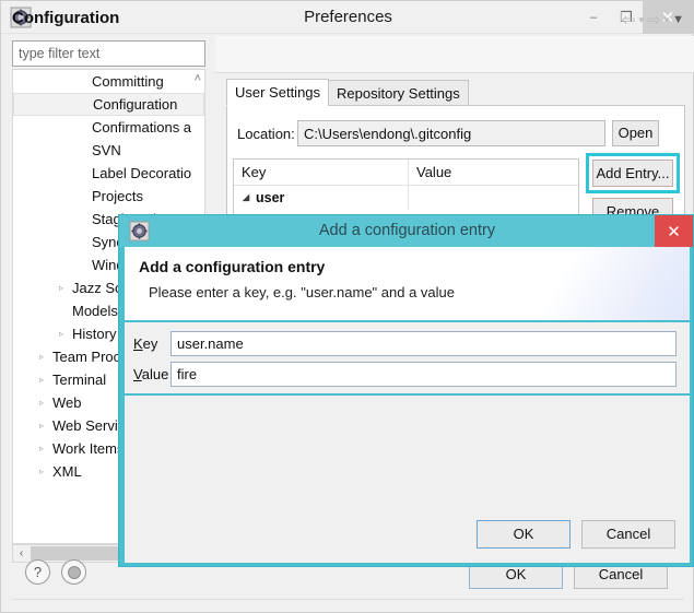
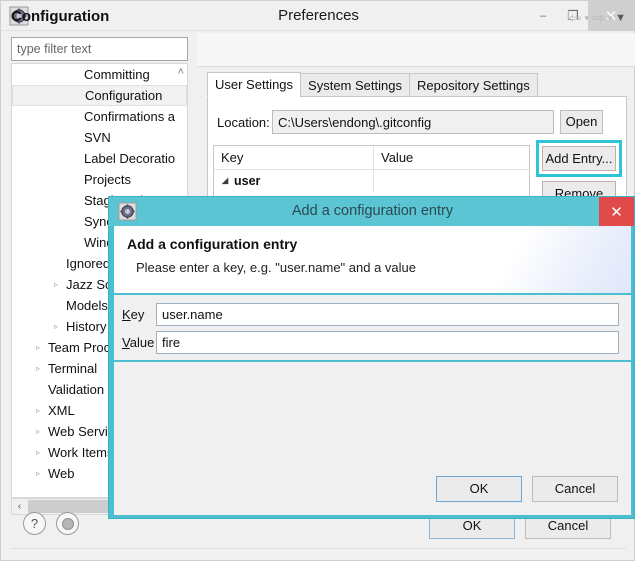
  Preferences
  –
  ❐
  ✕
  type filter text
  ˄
  Committing
  Configuration
  Confirmations a
  SVN
  Label Decoratio
  Projects
+ Ignored
  ▹
  Models
  ▹
  History
  ▹
  Team Proc
  ▹
  Terminal
+ Validation
  ▹
- Web
+ XML
  ▹
  Web Servi
  ▹
  Work Item
  ▹
- XML
+ Web
  ‹
  Configuration
  ⇦
  ▾
  ▾
  ▼
  User Settings
+ System Settings
  Repository Settings
  Location:
  C:\Users\endong\.gitconfig
  Open
  Key
  Value
  ◢
  user
  Add Entry...
  Remove
  ?
  OK
  Cancel
  Add a configuration entry
  ✕
  Add a configuration entry
  Please enter a key, e.g. "user.name" and a value
  Key
  user.name
  Value
  fire
  OK
  Cancel
